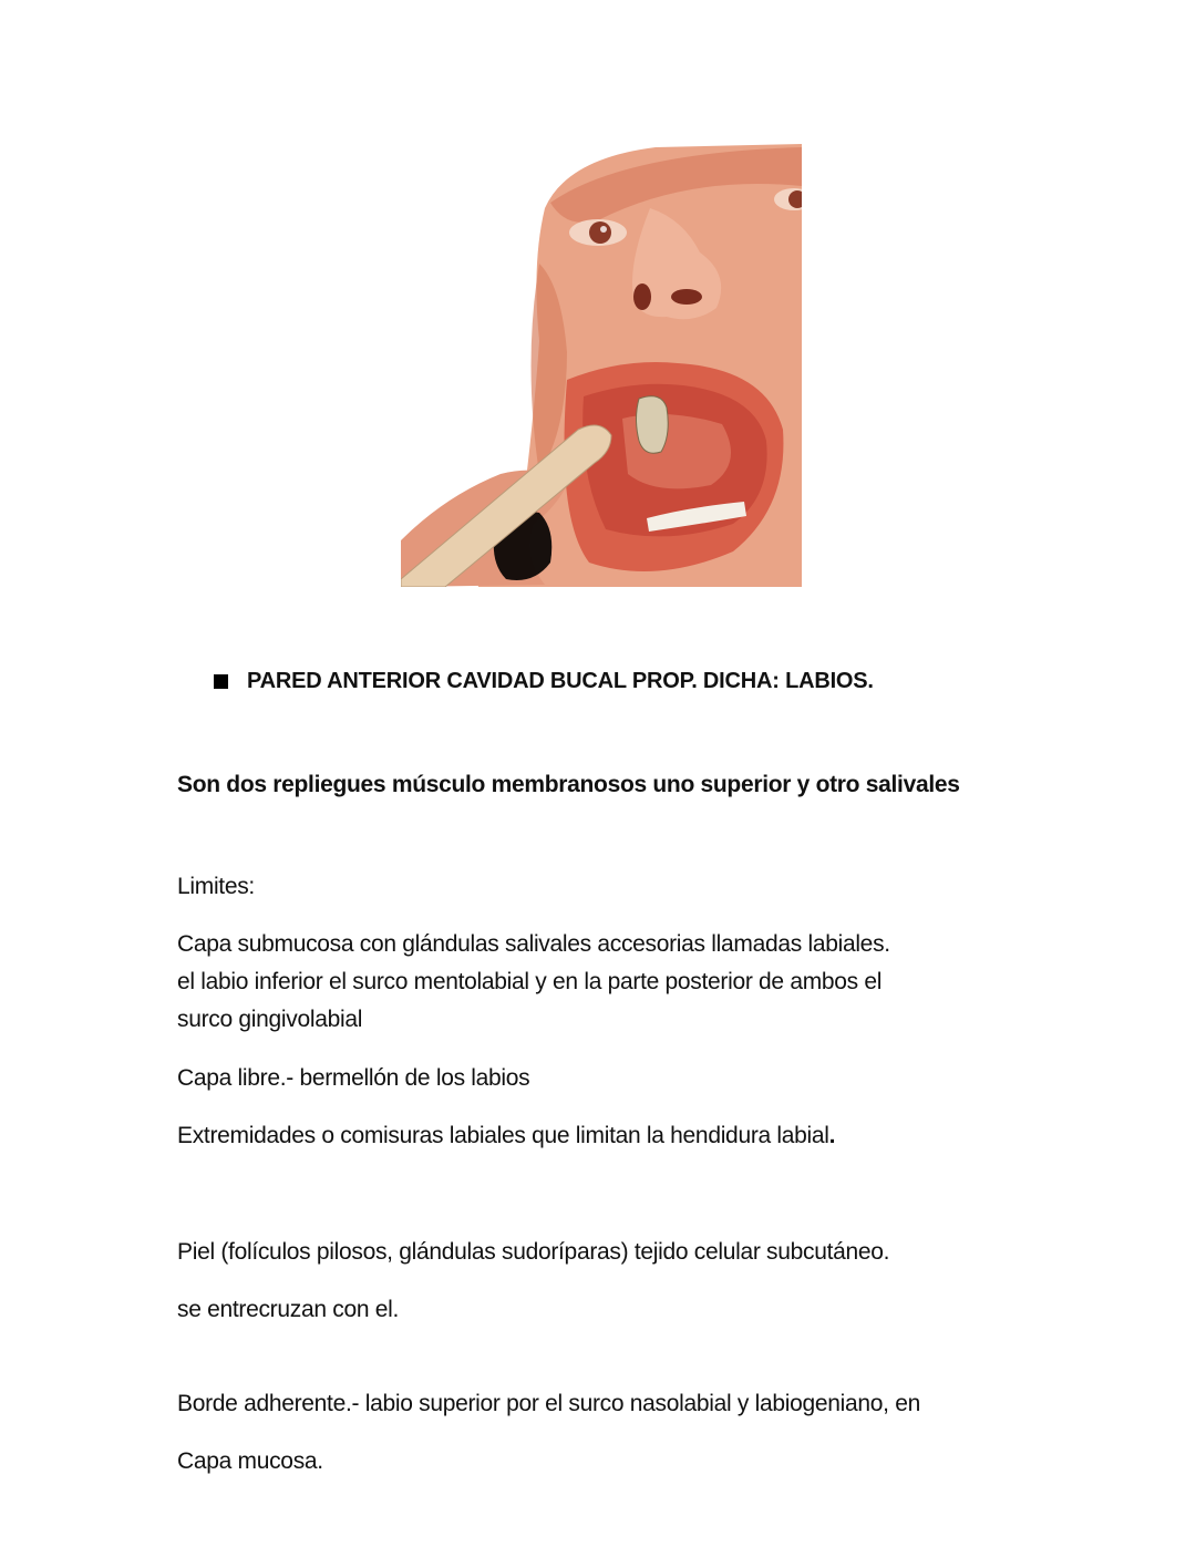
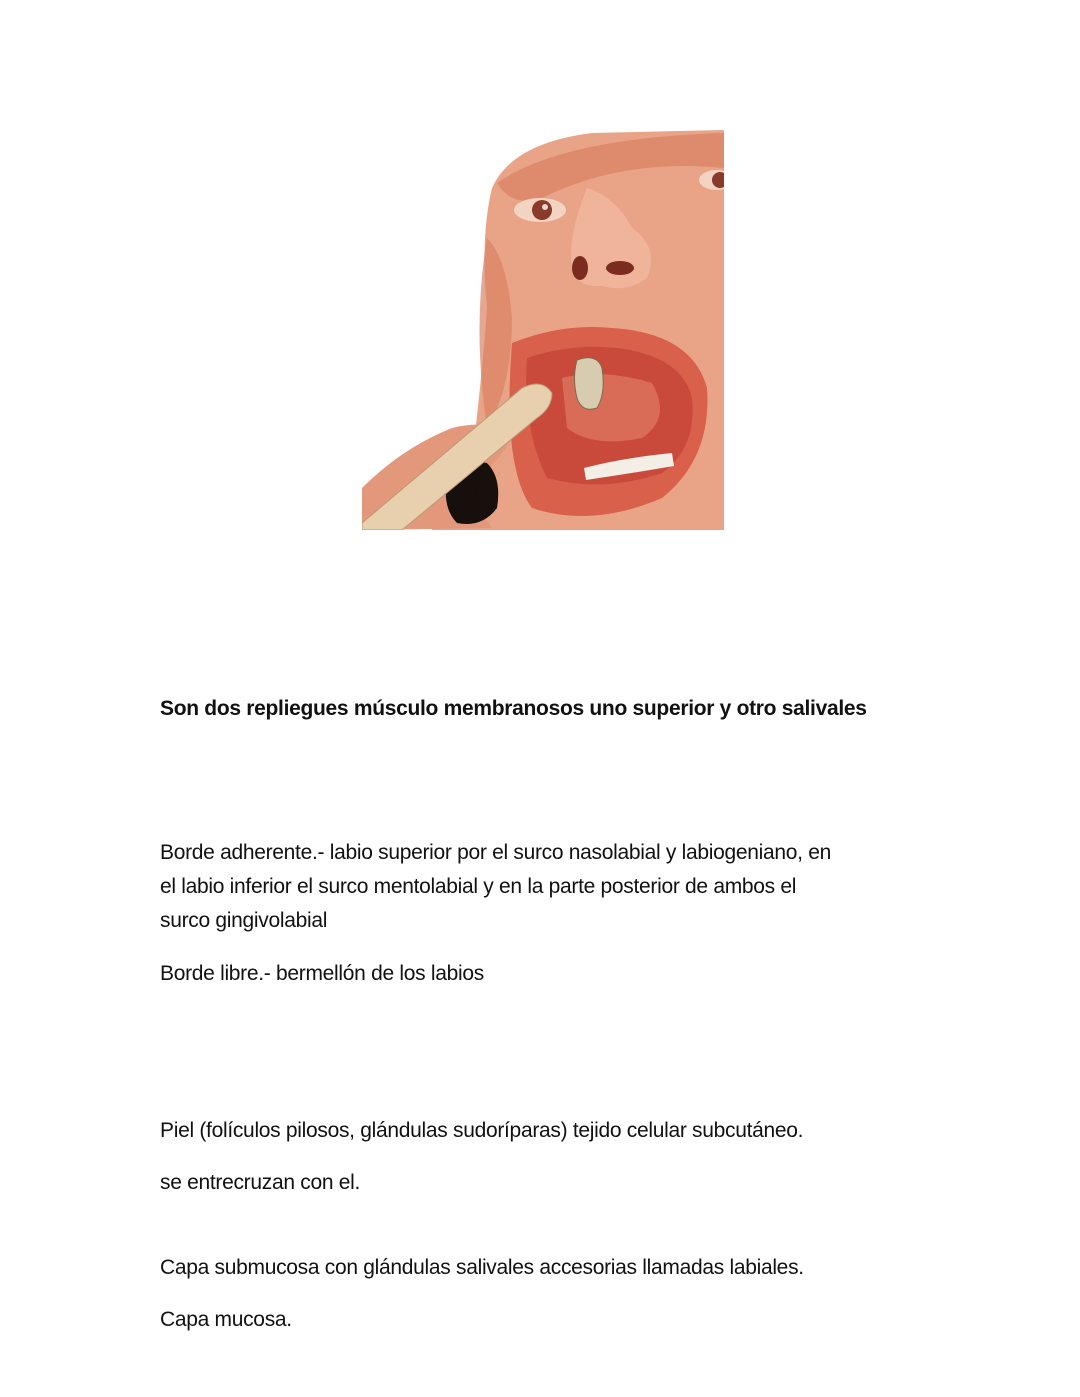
- PARED ANTERIOR CAVIDAD BUCAL PROP. DICHA: LABIOS.
  Son dos repliegues músculo membranosos uno superior y otro salivales
- Limites:
- Capa submucosa con glándulas salivales accesorias llamadas labiales.
+ Borde adherente.- labio superior por el surco nasolabial y labiogeniano, en
  el labio inferior el surco mentolabial y en la parte posterior de ambos el
  surco gingivolabial
- Capa libre.- bermellón de los labios
+ Borde libre.- bermellón de los labios
- Extremidades o comisuras labiales que limitan la hendidura labial.
  Piel (folículos pilosos, glándulas sudoríparas) tejido celular subcutáneo.
  se entrecruzan con el.
- Borde adherente.- labio superior por el surco nasolabial y labiogeniano, en
+ Capa submucosa con glándulas salivales accesorias llamadas labiales.
  Capa mucosa.
